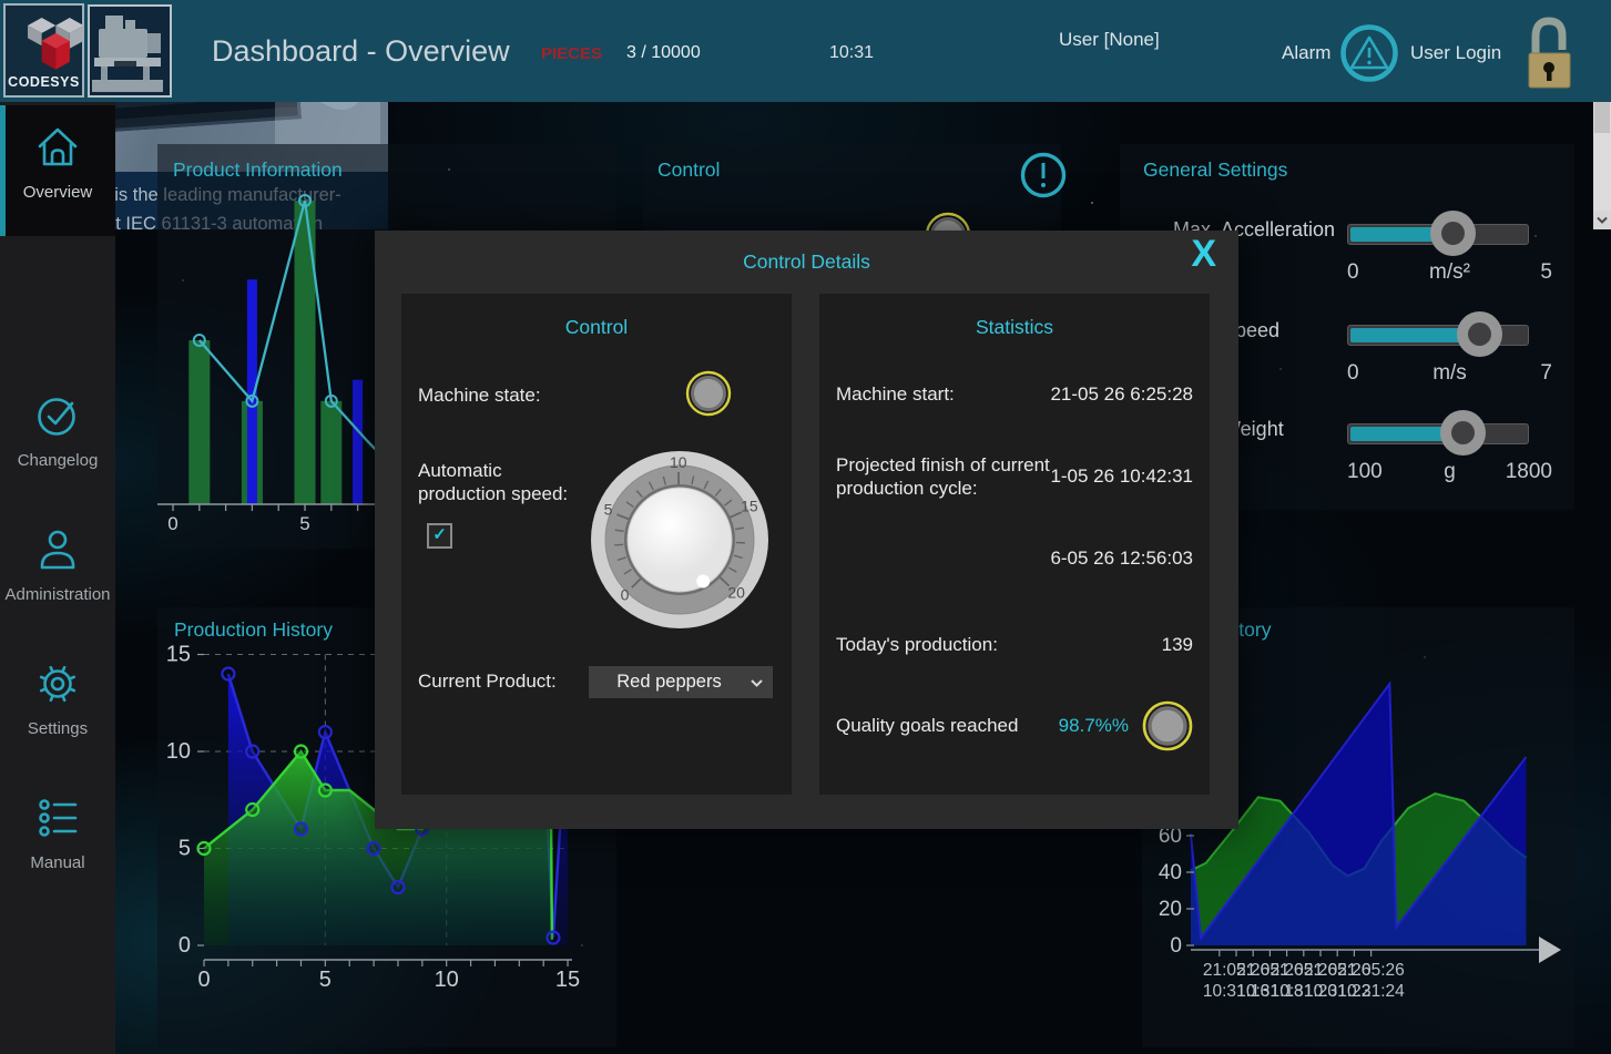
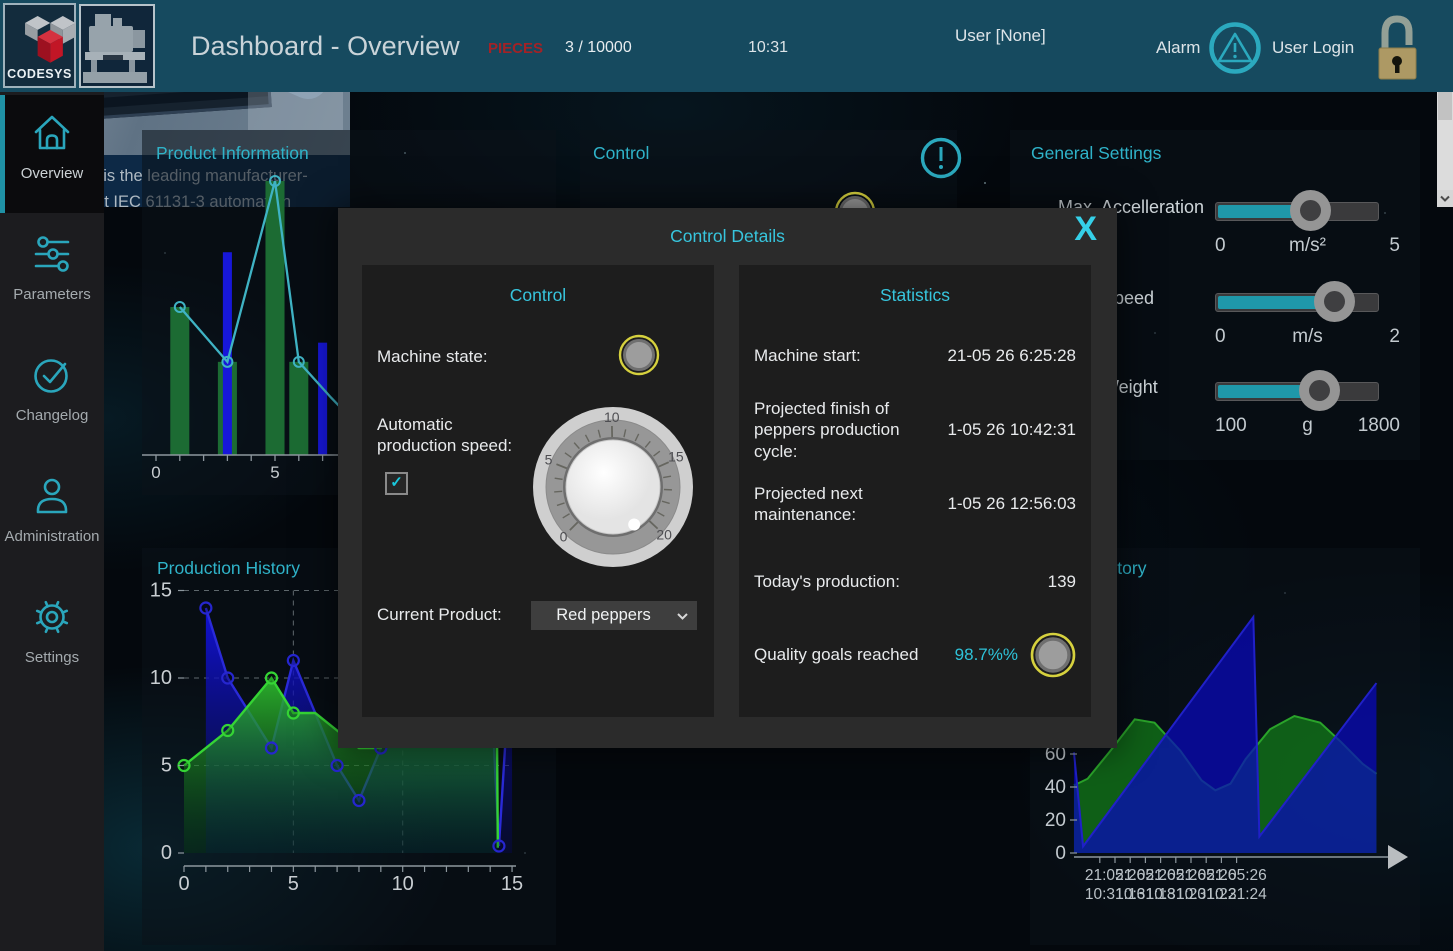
  CODESYS
  Dashboard - Overview
  PIECES
  3 / 10000
  10:31
  User [None]
  Alarm
  User Login
  Overview
+ Parameters
  Changelog
  Administration
  Settings
- Manual
  Product Information
  0
  5
  Control
  General Settings
  Max. Accelleration
  0
  m/s²
  5
  0
  m/s
- 7
+ 2
  100
  g
  1800
  Production History
  0
  5
  10
  15
  0
  5
  10
  15
  is the leading manufactrer-
  0
  20
  40
  60
  21:05:26
  10:31:16
  21:05:26
  10:31:18
  21:05:26
  10:31:20
  21:05:26
  10:31:22
  21:05:26
  10:31:24
  Control Details
  X
  Control
  Machine state:
  Automatic
  production speed:
  ✓
  0
  5
  10
  15
  20
  Current Product:
  Red peppers
  Statistics
  Machine start:
  21-05 26 6:25:28
- Projected finish of current production cycle:
+ Projected finish of peppers production cycle:
  1-05 26 10:42:31
+ Projected next maintenance:
- 6-05 26 12:56:03
+ 1-05 26 12:56:03
  Today's production:
  139
  Quality goals reached
  98.7%%
